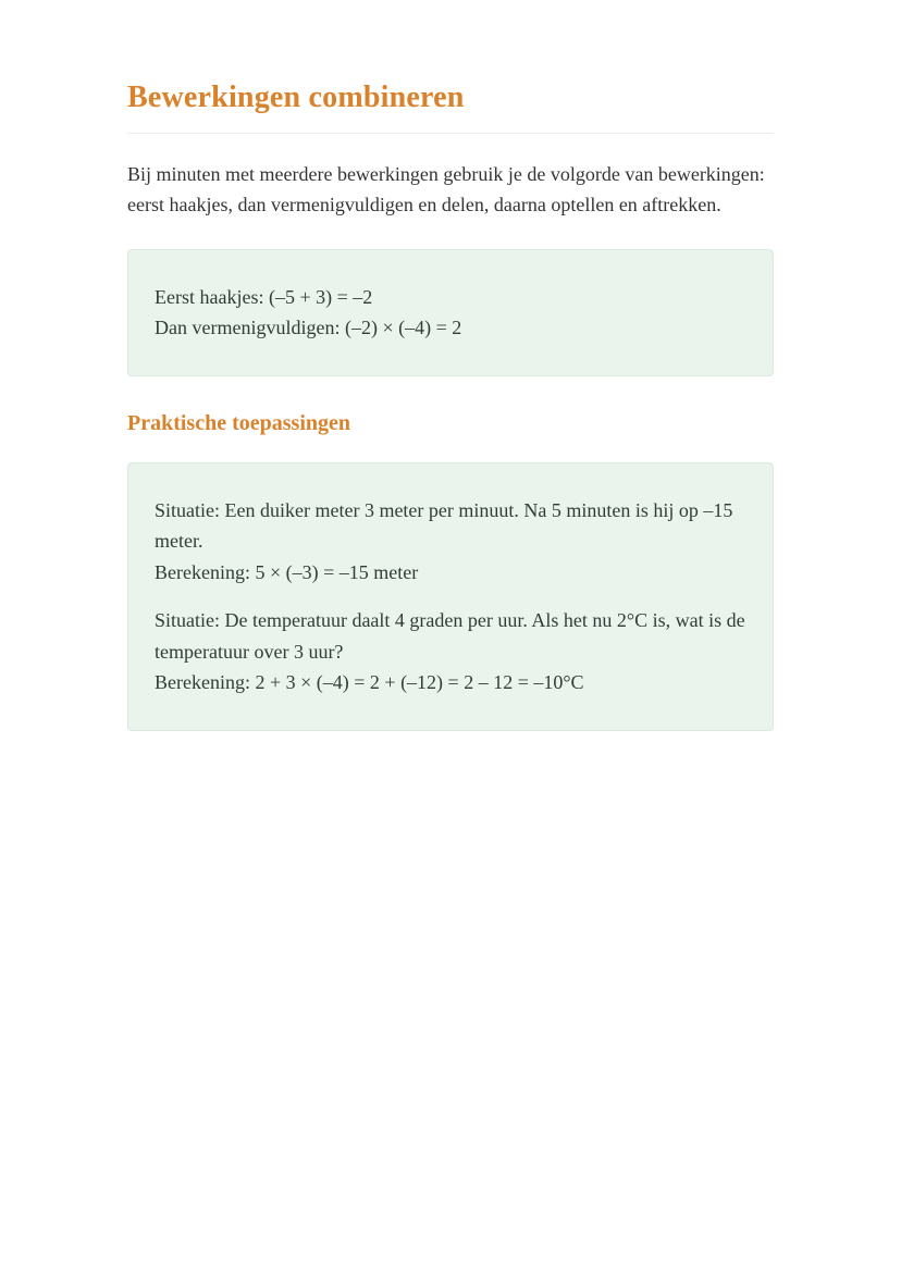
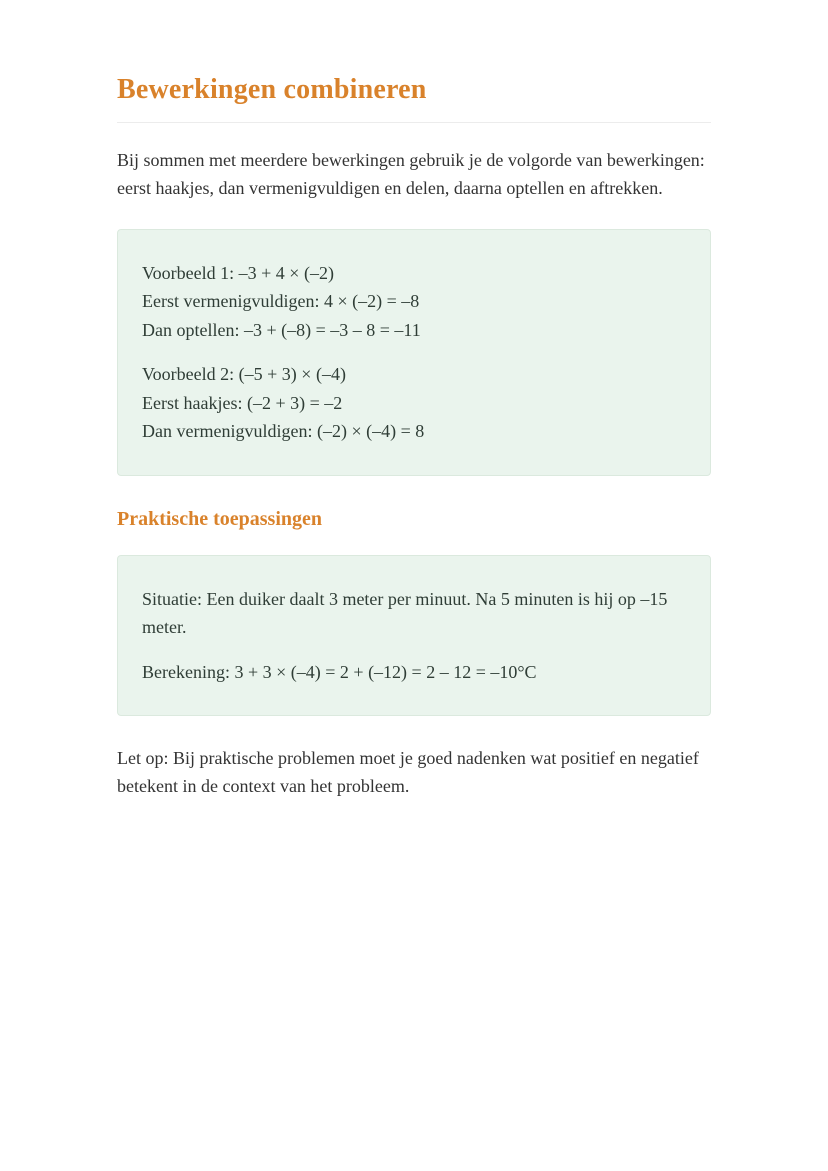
  Bewerkingen combineren
- Bij minuten met meerdere bewerkingen gebruik je de volgorde van bewerkingen: eerst haakjes, dan vermenigvuldigen en delen, daarna optellen en aftrekken.
+ Bij sommen met meerdere bewerkingen gebruik je de volgorde van bewerkingen: eerst haakjes, dan vermenigvuldigen en delen, daarna optellen en aftrekken.
+ Voorbeeld 1: –3 + 4 × (–2)
+ Eerst vermenigvuldigen: 4 × (–2) = –8
+ Dan optellen: –3 + (–8) = –3 – 8 = –11
+ Voorbeeld 2: (–5 + 3) × (–4)
- Eerst haakjes: (–5 + 3) = –2
+ Eerst haakjes: (–2 + 3) = –2
- Dan vermenigvuldigen: (–2) × (–4) = 2
+ Dan vermenigvuldigen: (–2) × (–4) = 8
  Praktische toepassingen
- Situatie: Een duiker meter 3 meter per minuut. Na 5 minuten is hij op –15 meter.
+ Situatie: Een duiker daalt 3 meter per minuut. Na 5 minuten is hij op –15 meter.
- Berekening: 5 × (–3) = –15 meter
- Situatie: De temperatuur daalt 4 graden per uur. Als het nu 2°C is, wat is de temperatuur over 3 uur?
- Berekening: 2 + 3 × (–4) = 2 + (–12) = 2 – 12 = –10°C
+ Berekening: 3 + 3 × (–4) = 2 + (–12) = 2 – 12 = –10°C
+ Let op: Bij praktische problemen moet je goed nadenken wat positief en negatief betekent in de context van het probleem.
